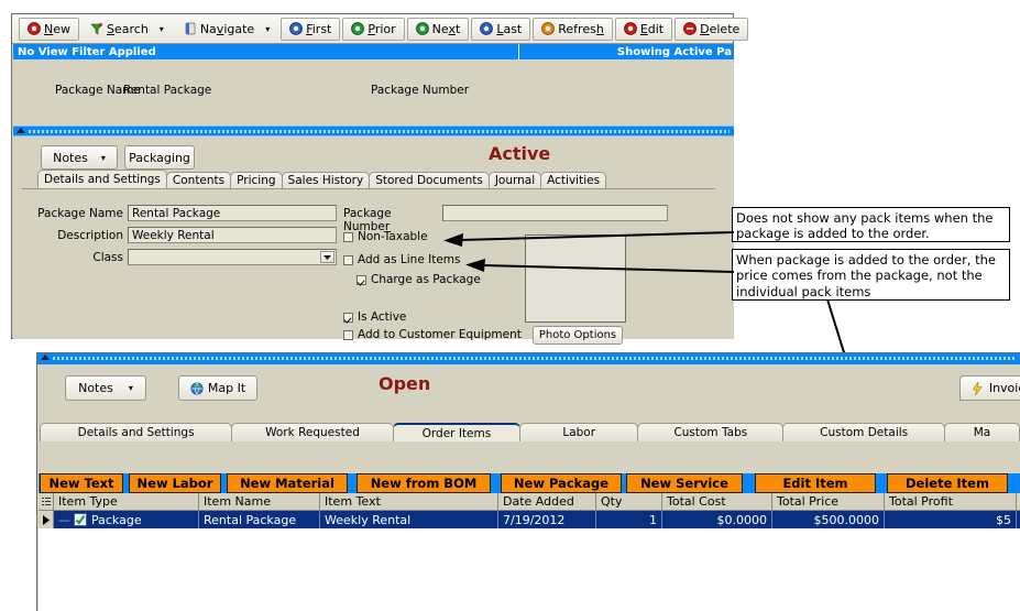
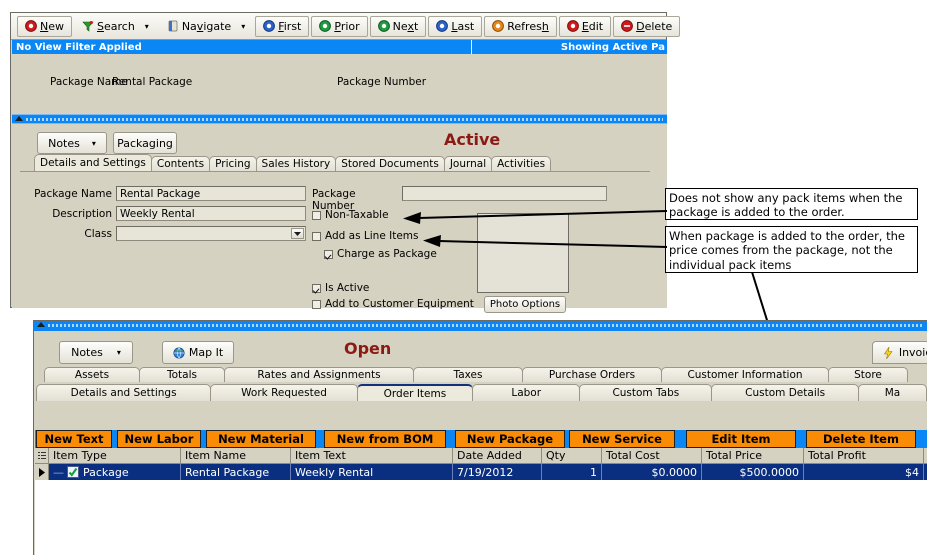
  New
  Search
  ▾
  Navigate
  ▾
  First
  Prior
  Next
  Last
  Refresh
  Edit
  Delete
  No View Filter Applied
  Showing Active Pa
  Package Name
  Rental Package
  Package Number
  Notes
  ▾
  Packaging
  Active
  Details and Settings
  Contents
  Pricing
  Sales History
  Stored Documents
  Journal
  Activities
  Package Name
  Rental Package
  Description
  Weekly Rental
  Class
  Package Number
  Non-Taxable
  Add as Line Items
  Charge as Package
  Is Active
  Add to Customer Equipment
  Photo Options
  Does not show any pack items when the package is added to the order.
  When package is added to the order, the price comes from the package, not the individual pack items
  Notes
  ▾
  Map It
  Open
  Invoi
+ Assets
+ Totals
+ Rates and Assignments
+ Taxes
+ Purchase Orders
+ Customer Information
+ Store
  Details and Settings
  Work Requested
  Order Items
  Labor
  Custom Tabs
  Custom Details
  Ma
  New Text
  New Labor
  New Material
  New from BOM
  New Package
  New Service
  Edit Item
  Delete Item
  Item Type
  Item Name
  Item Text
  Date Added
  Qty
  Total Cost
  Total Price
  Total Profit
  —
  Package
  Rental Package
  Weekly Rental
  7/19/2012
  1
  $0.0000
  $500.0000
- $5
+ $4
